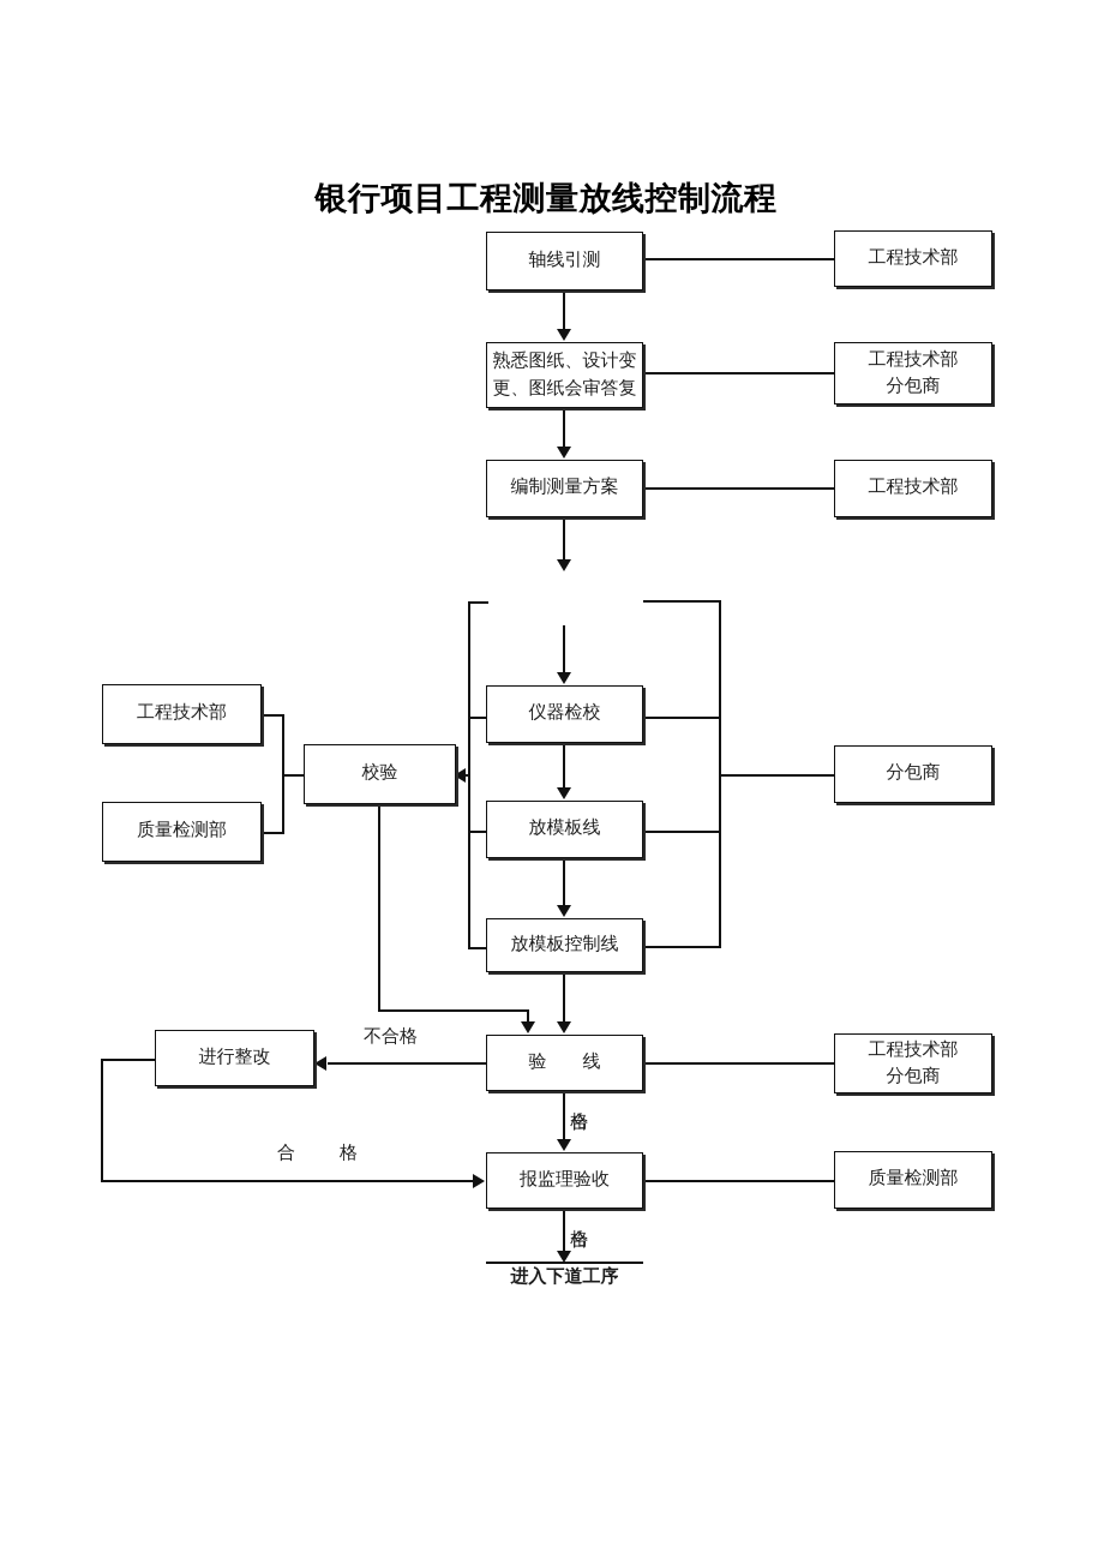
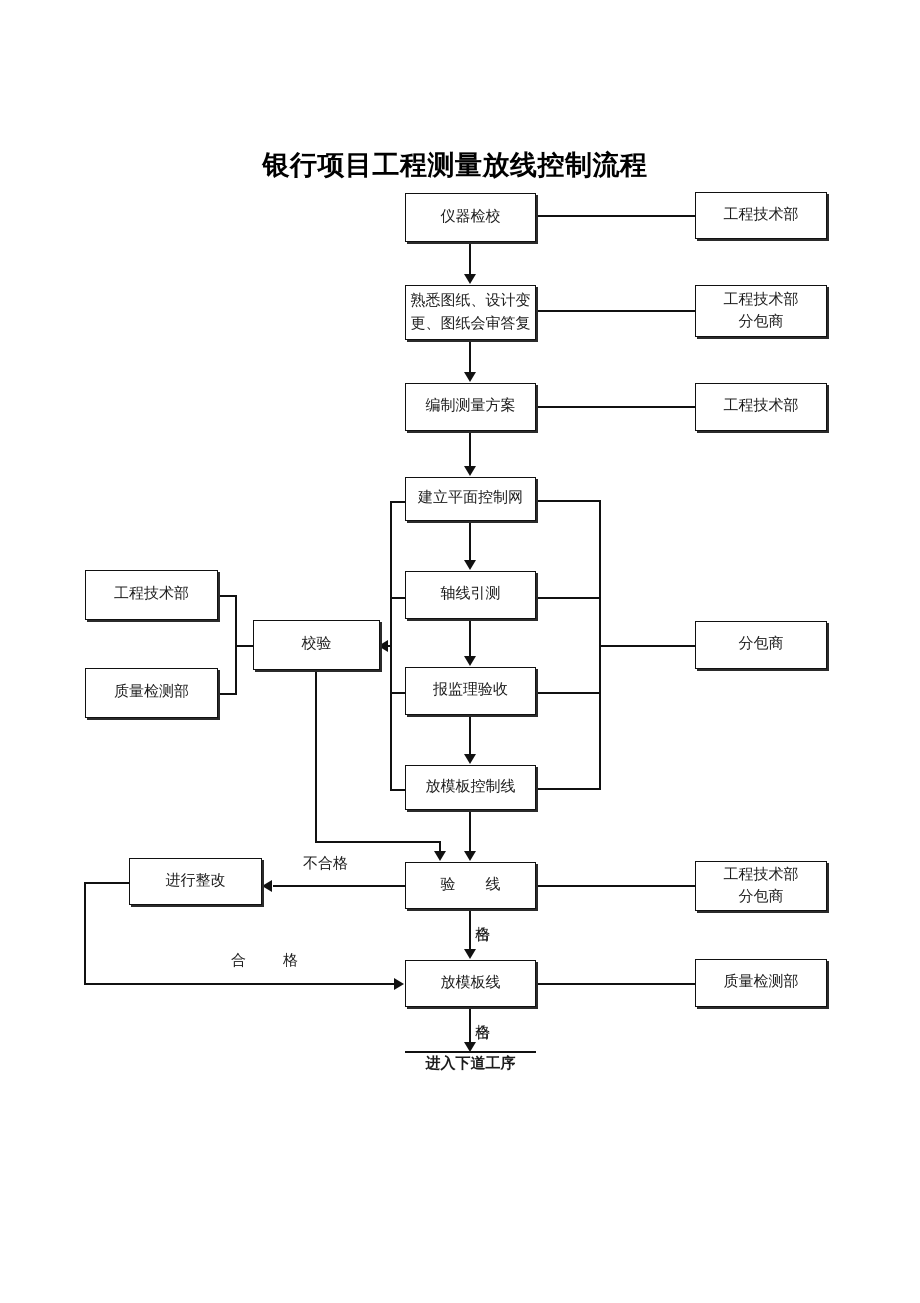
  银行项目工程测量放线控制流程
- 轴线引测
+ 仪器检校
  熟悉图纸、设计变
  更、图纸会审答复
  编制测量方案
+ 建立平面控制网
- 仪器检校
+ 轴线引测
- 放模板线
+ 报监理验收
  放模板控制线
  验 线
- 报监理验收
+ 放模板线
  校验
  进行整改
  工程技术部
  质量检测部
  工程技术部
  工程技术部
  分包商
  工程技术部
  分包商
  工程技术部
  分包商
  质量检测部
  进入下道工序
  不合格
  合 格
